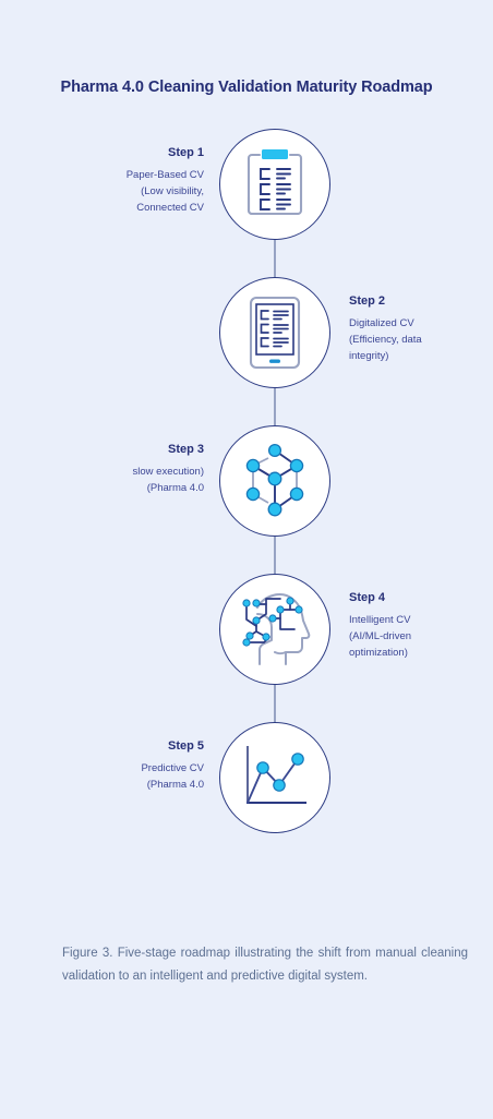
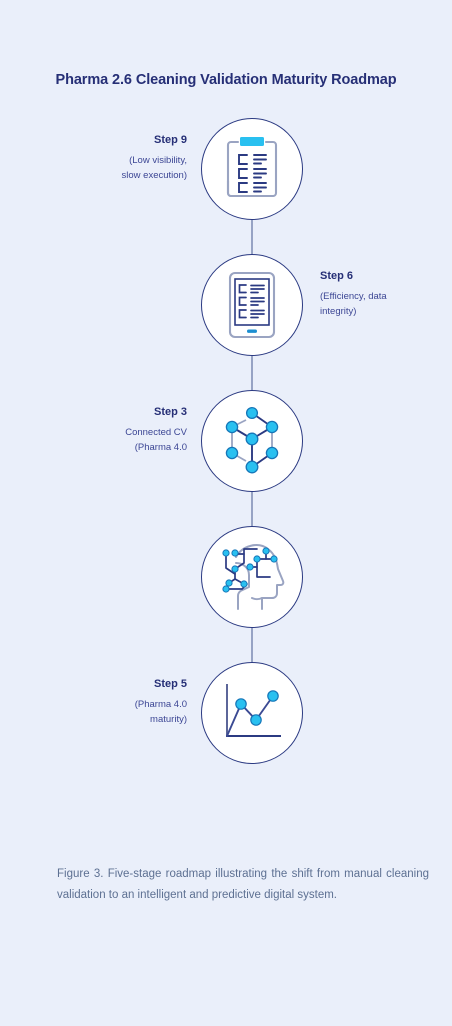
- Pharma 4.0 Cleaning Validation Maturity Roadmap
+ Pharma 2.6 Cleaning Validation Maturity Roadmap
- Step 1
+ Step 9
- Paper-Based CV
  (Low visibility,
- Connected CV
+ slow execution)
- Step 2
+ Step 6
- Digitalized CV
  (Efficiency, data
  integrity)
  Step 3
- slow execution)
+ Connected CV
  (Pharma 4.0
- Step 4
- Intelligent CV
- (AI/ML-driven
- optimization)
  Step 5
- Predictive CV
  (Pharma 4.0
+ maturity)
  Figure 3. Five-stage roadmap illustrating the shift from manual cleaning validation to an intelligent and predictive digital system.
